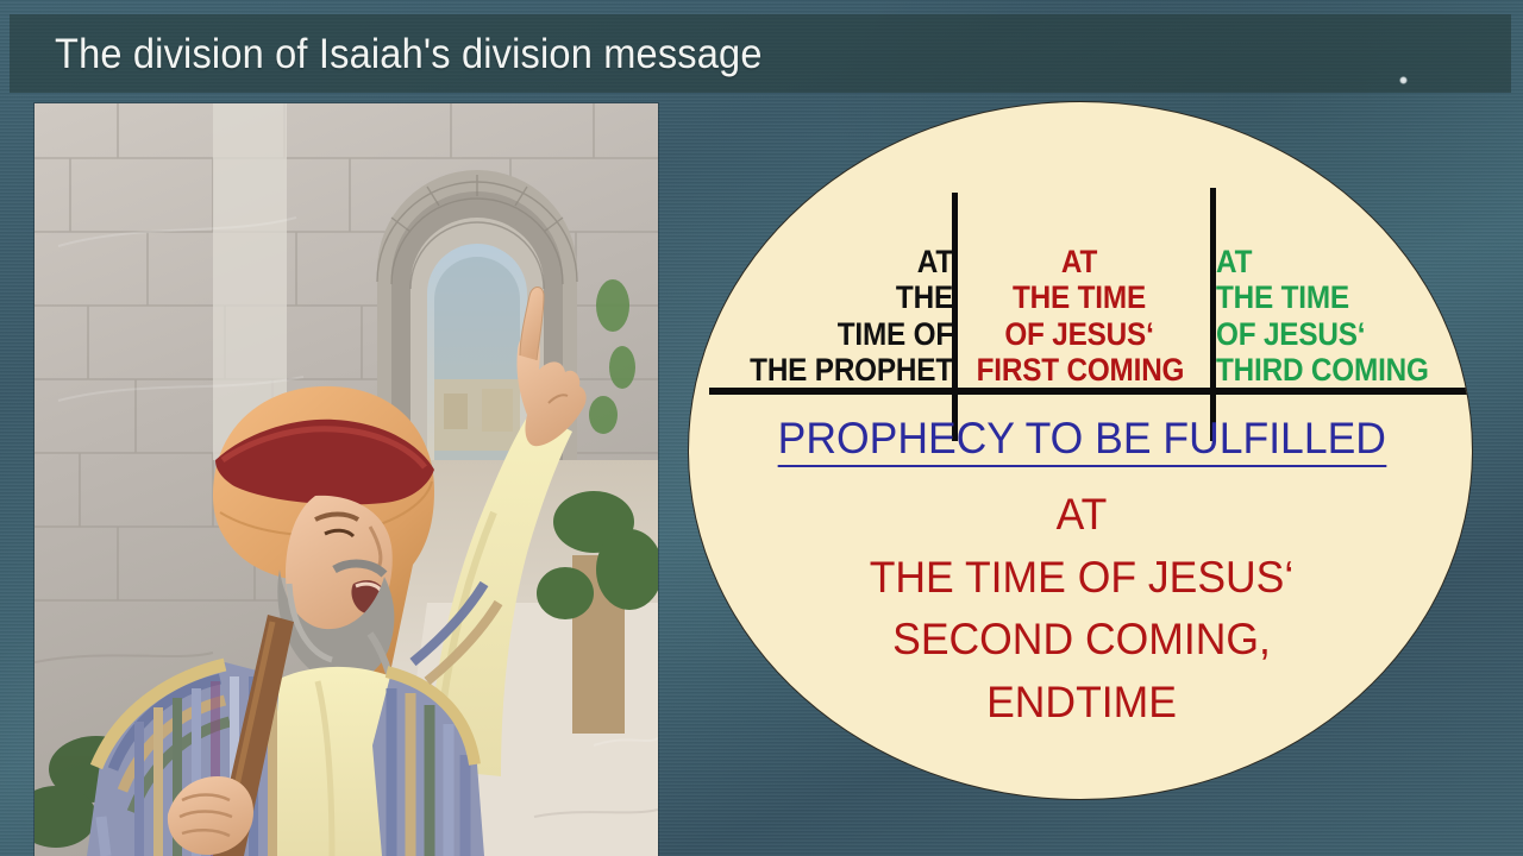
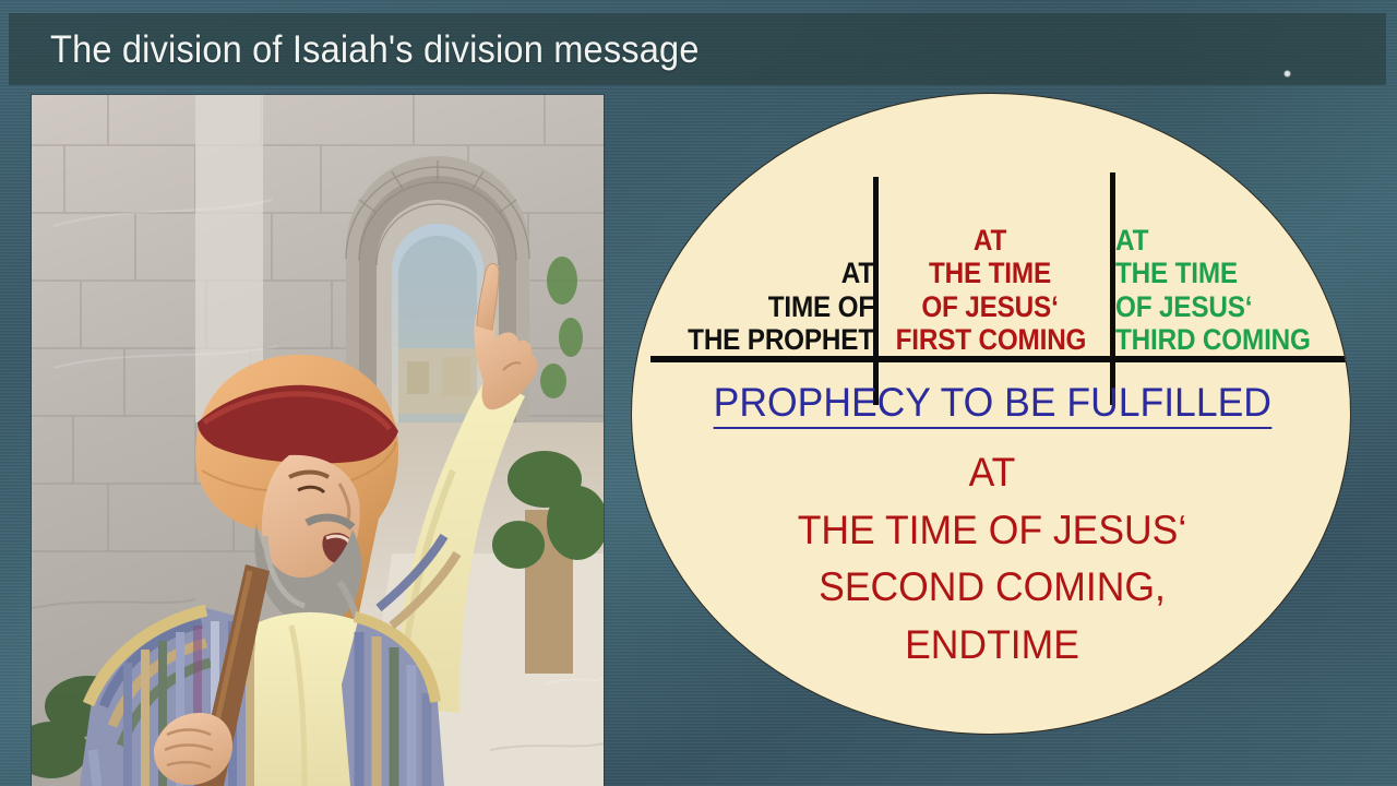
  The division of Isaiah's division message
  AT
- THE
  TIME OF
  THE PROPHET
  AT
  THE TIME
  OF JESUS‘
  FIRST COMING
  AT
  THE TIME
  OF JESUS‘
  THIRD COMING
  PROPHECY TO BE FULFILLED
  AT
  THE TIME OF JESUS‘
  SECOND COMING,
  ENDTIME
